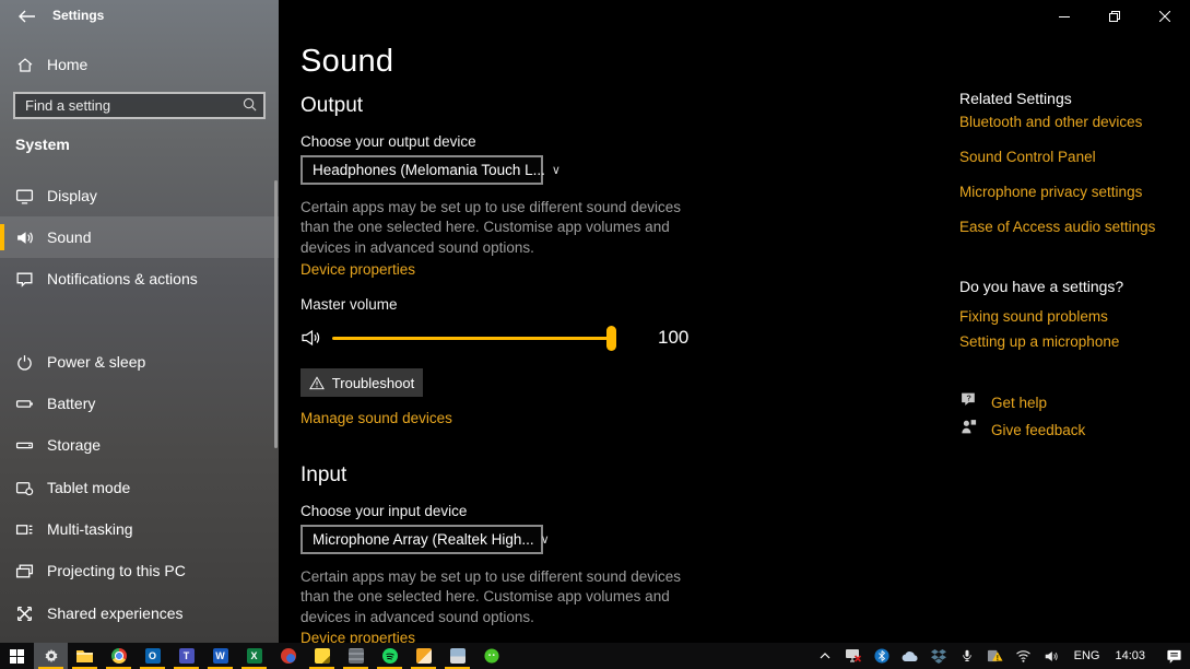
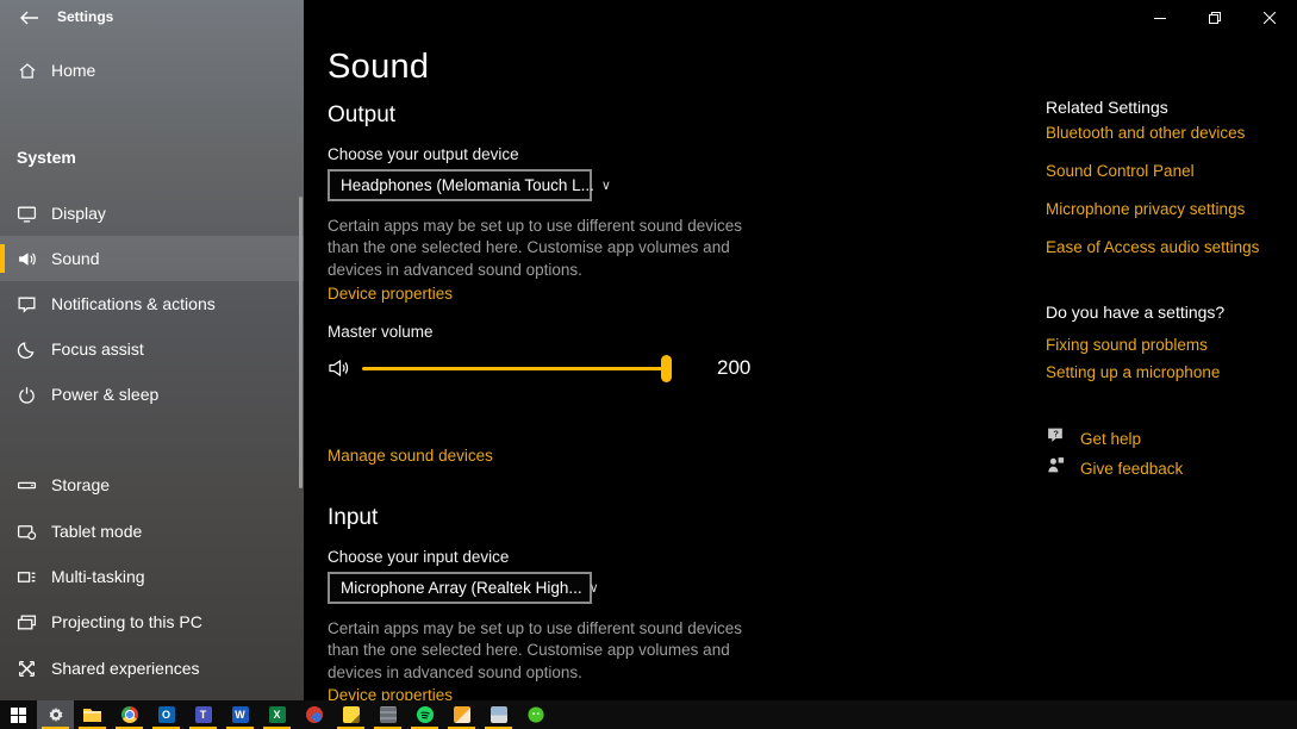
  Settings
  Home
- Find a setting
  System
  Display
  Sound
  Notifications & actions
+ Focus assist
  Power & sleep
- Battery
  Storage
  Tablet mode
  Multi-tasking
  Projecting to this PC
  Shared experiences
  Sound
  Output
  Choose your output device
  Headphones (Melomania Touch L...
  ∨
  Certain apps may be set up to use different sound devices than the one selected here. Customise app volumes and devices in advanced sound options.
  Device properties
  Master volume
- 100
+ 200
- Troubleshoot
  Manage sound devices
  Input
  Choose your input device
  Microphone Array (Realtek High...
  ∨
  Certain apps may be set up to use different sound devices than the one selected here. Customise app volumes and devices in advanced sound options.
  Device properties
  Related Settings
  Bluetooth and other devices
  Sound Control Panel
  Microphone privacy settings
  Ease of Access audio settings
  Do you have a settings?
  Fixing sound problems
  Setting up a microphone
  ?
  Get help
  Give feedback
  O
  T
  W
  X
- ENG
- 14:03
